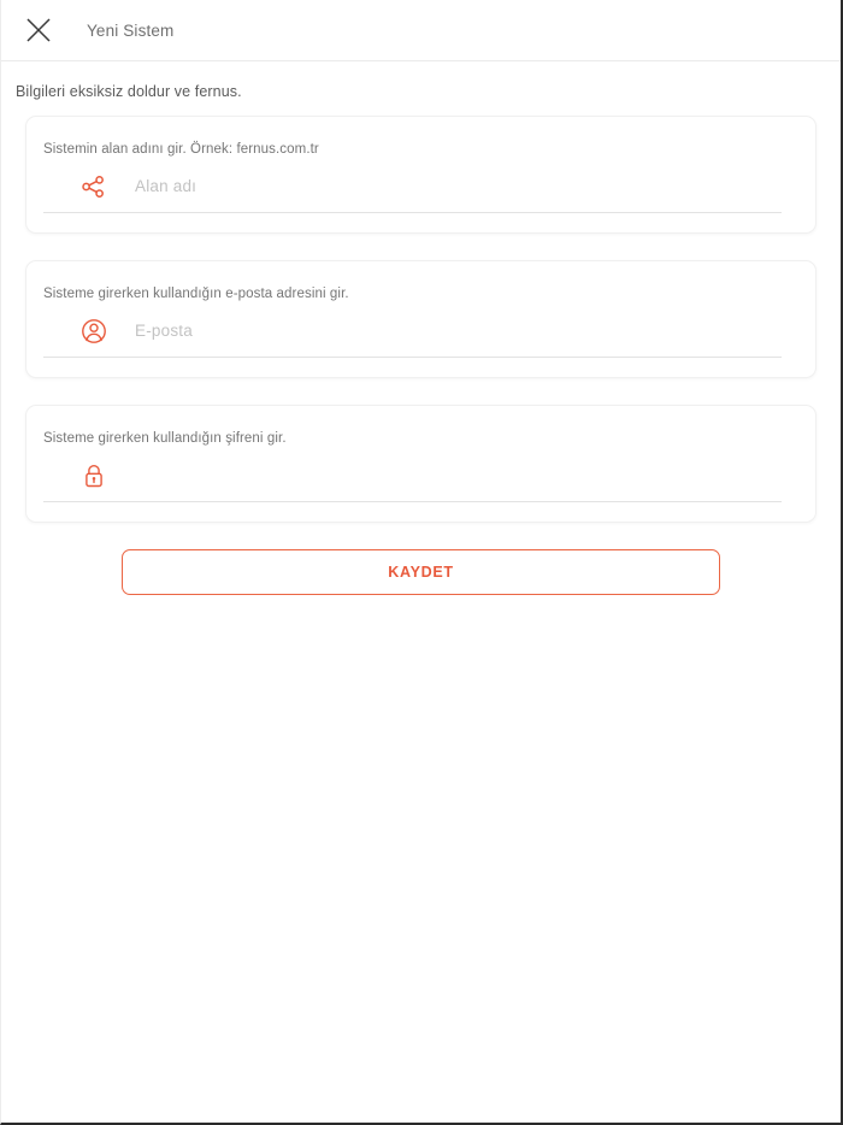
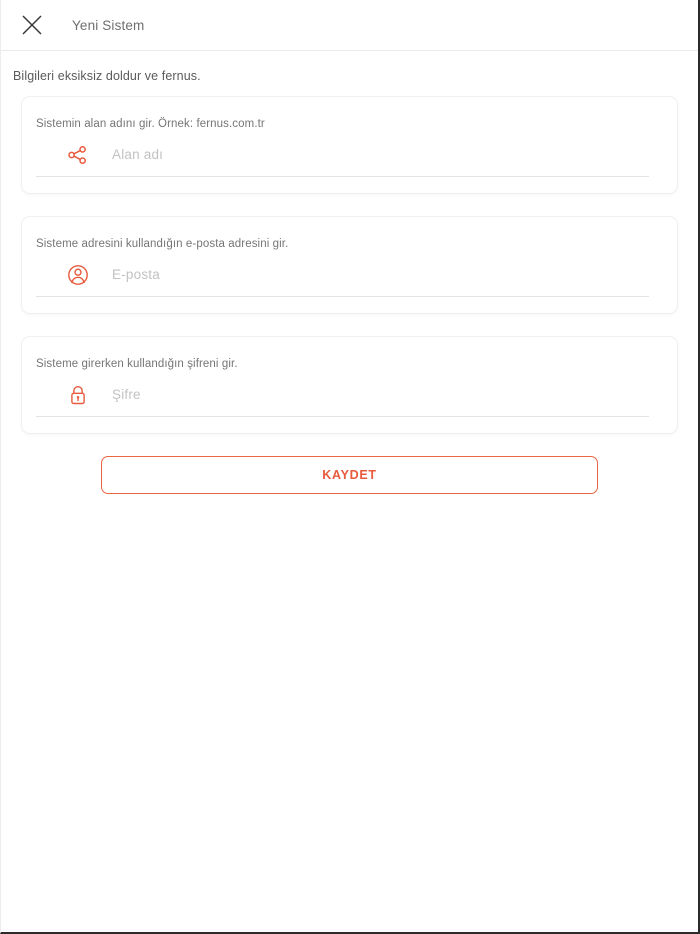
  Yeni Sistem
  Bilgileri eksiksiz doldur ve fernus.
  Sistemin alan adını gir. Örnek: fernus.com.tr
  Alan adı
- Sisteme girerken kullandığın e-posta adresini gir.
+ Sisteme adresini kullandığın e-posta adresini gir.
  E-posta
  Sisteme girerken kullandığın şifreni gir.
+ Şifre
  KAYDET
